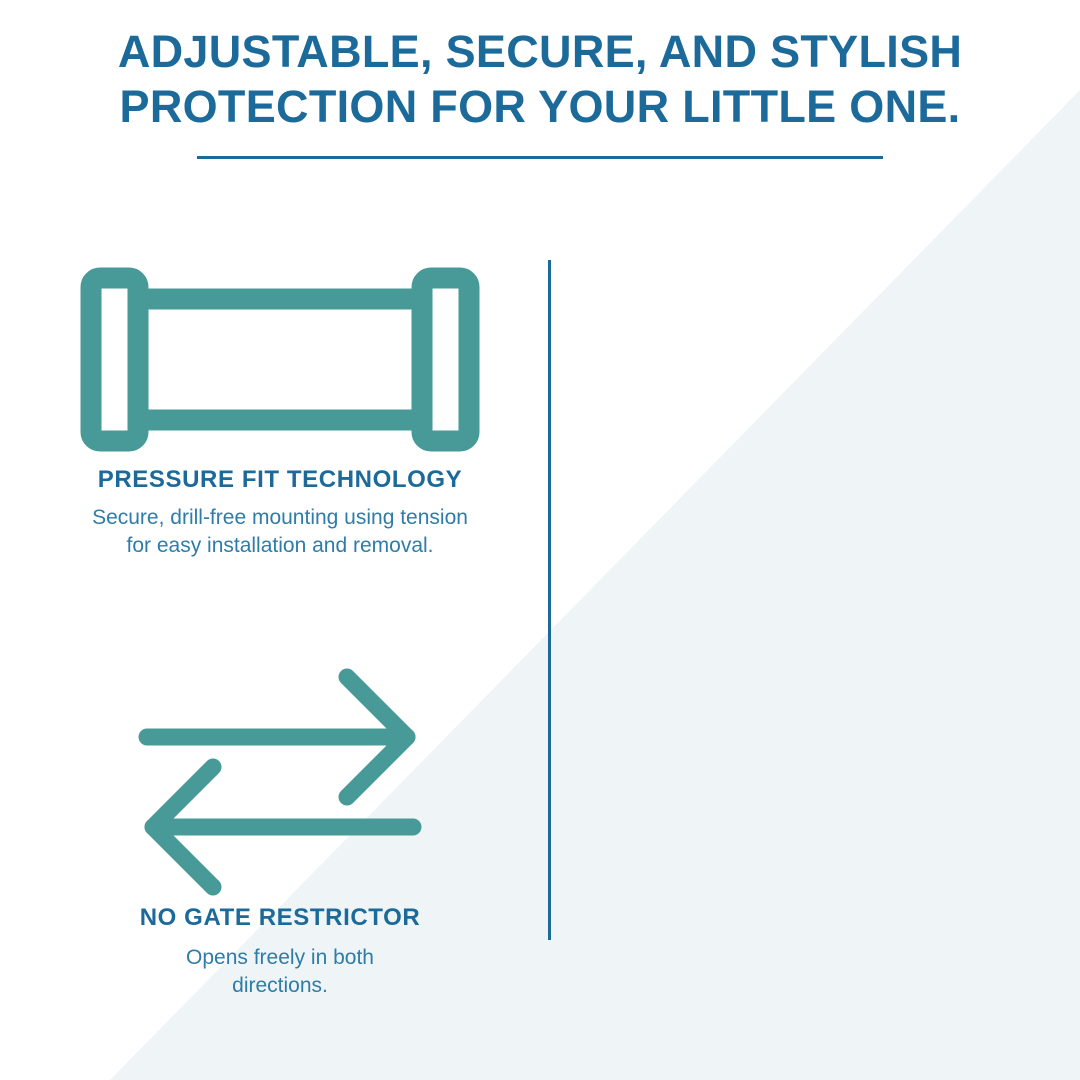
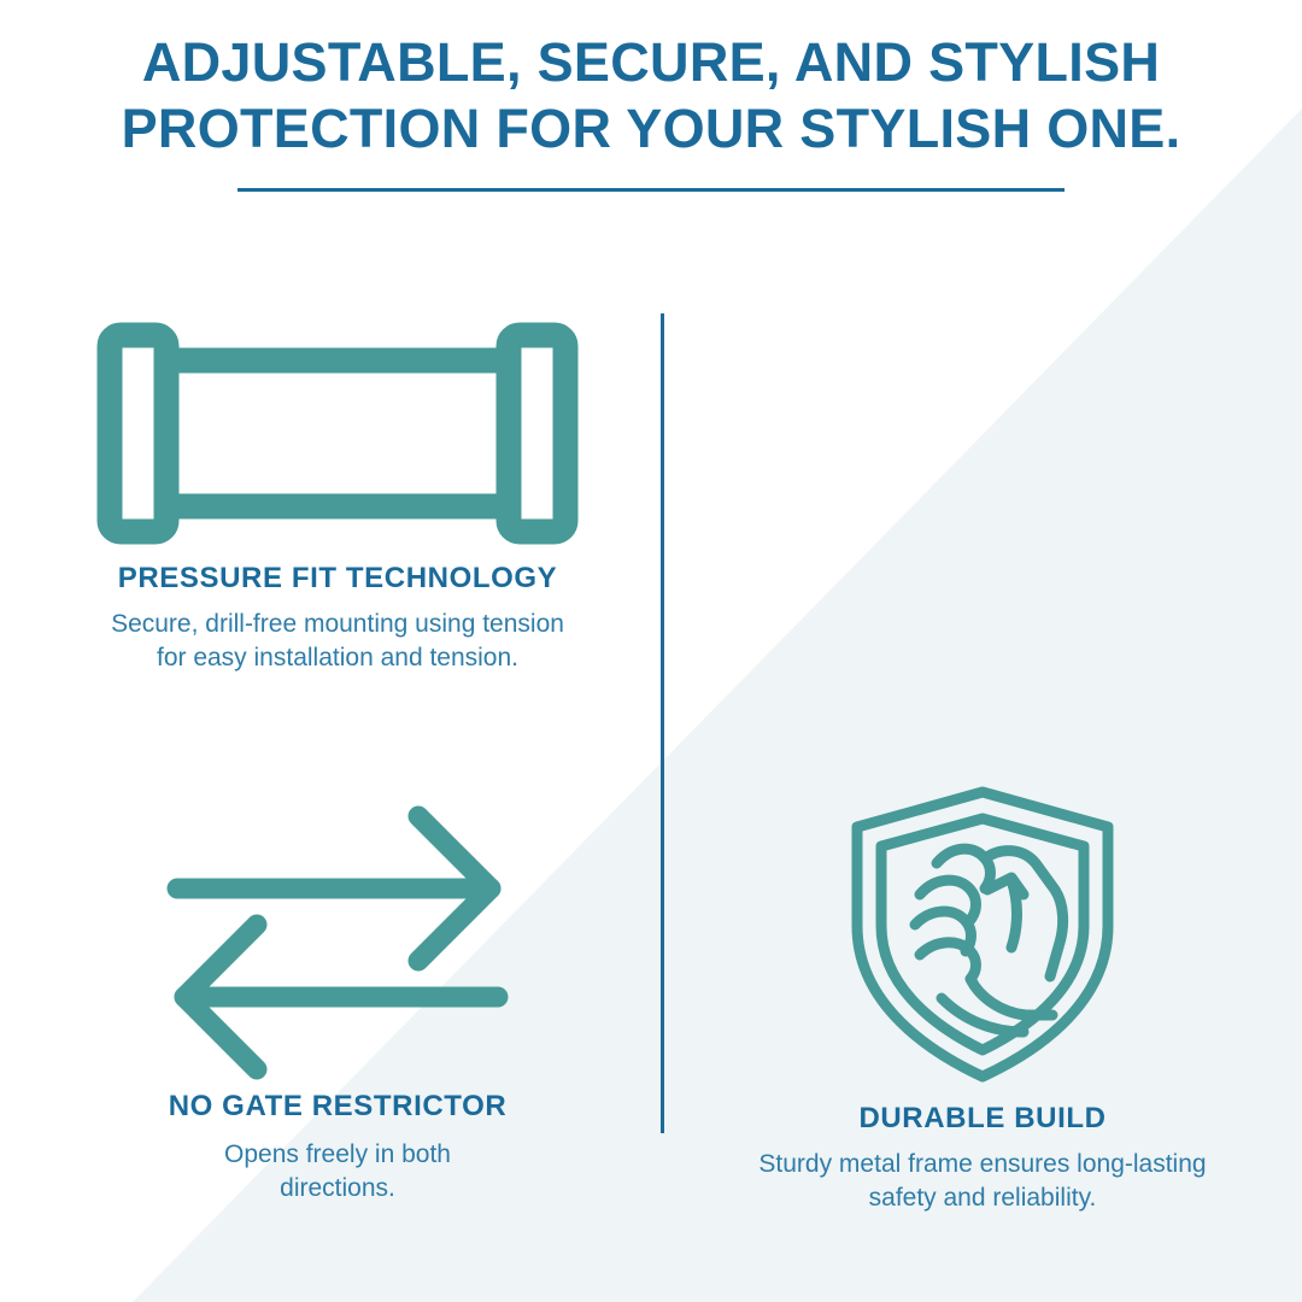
  ADJUSTABLE, SECURE, AND STYLISH
- PROTECTION FOR YOUR LITTLE ONE.
+ PROTECTION FOR YOUR STYLISH ONE.
  PRESSURE FIT TECHNOLOGY
  Secure, drill-free mounting using tension
- for easy installation and removal.
+ for easy installation and tension.
  NO GATE RESTRICTOR
  Opens freely in both
  directions.
+ DURABLE BUILD
+ Sturdy metal frame ensures long-lasting
+ safety and reliability.
